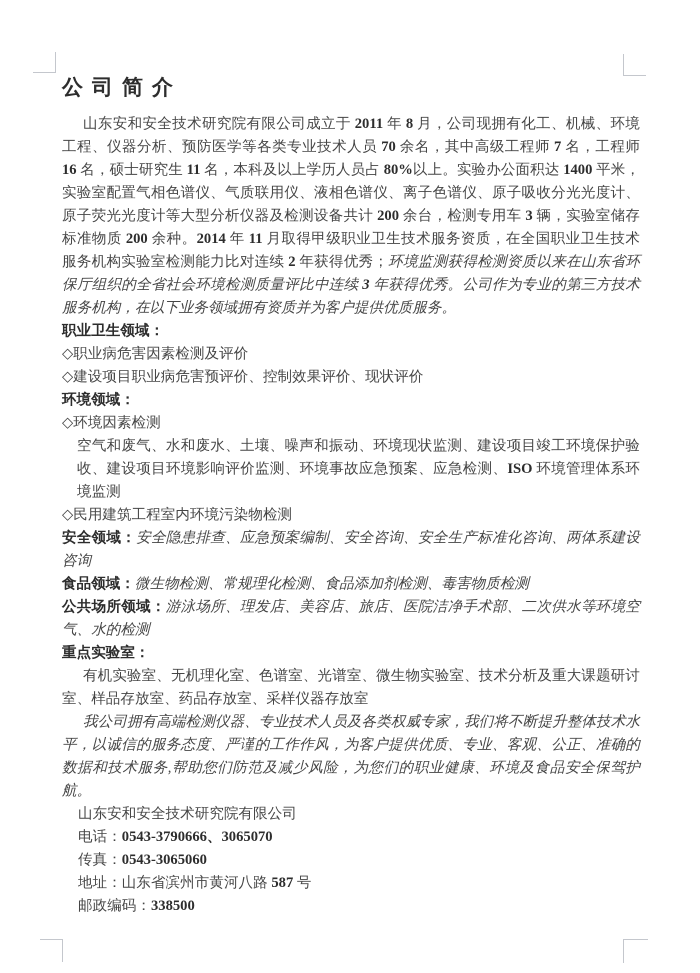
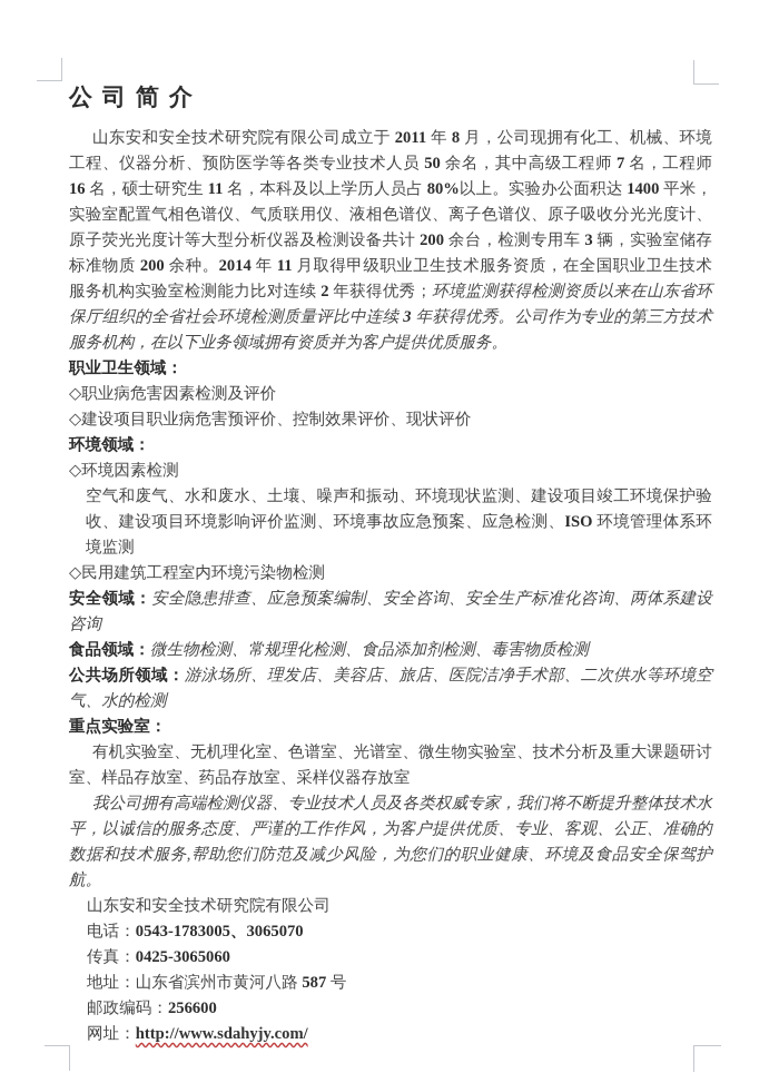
  公司简介
- 山东安和安全技术研究院有限公司成立于 2011 年 8 月，公司现拥有化工、机械、环境工程、仪器分析、预防医学等各类专业技术人员 70 余名，其中高级工程师 7 名，工程师 16 名，硕士研究生 11 名，本科及以上学历人员占 80%以上。实验办公面积达 1400 平米，实验室配置气相色谱仪、气质联用仪、液相色谱仪、离子色谱仪、原子吸收分光光度计、原子荧光光度计等大型分析仪器及检测设备共计 200 余台，检测专用车 3 辆，实验室储存标准物质 200 余种。2014 年 11 月取得甲级职业卫生技术服务资质，在全国职业卫生技术服务机构实验室检测能力比对连续 2 年获得优秀；环境监测获得检测资质以来在山东省环保厅组织的全省社会环境检测质量评比中连续 3 年获得优秀。公司作为专业的第三方技术服务机构，在以下业务领域拥有资质并为客户提供优质服务。
+ 山东安和安全技术研究院有限公司成立于 2011 年 8 月，公司现拥有化工、机械、环境工程、仪器分析、预防医学等各类专业技术人员 50 余名，其中高级工程师 7 名，工程师 16 名，硕士研究生 11 名，本科及以上学历人员占 80%以上。实验办公面积达 1400 平米，实验室配置气相色谱仪、气质联用仪、液相色谱仪、离子色谱仪、原子吸收分光光度计、原子荧光光度计等大型分析仪器及检测设备共计 200 余台，检测专用车 3 辆，实验室储存标准物质 200 余种。2014 年 11 月取得甲级职业卫生技术服务资质，在全国职业卫生技术服务机构实验室检测能力比对连续 2 年获得优秀；环境监测获得检测资质以来在山东省环保厅组织的全省社会环境检测质量评比中连续 3 年获得优秀。公司作为专业的第三方技术服务机构，在以下业务领域拥有资质并为客户提供优质服务。
  职业卫生领域：
  ◇职业病危害因素检测及评价
  ◇建设项目职业病危害预评价、控制效果评价、现状评价
  环境领域：
  ◇环境因素检测
  空气和废气、水和废水、土壤、噪声和振动、环境现状监测、建设项目竣工环境保护验收、建设项目环境影响评价监测、环境事故应急预案、应急检测、ISO 环境管理体系环境监测
  ◇民用建筑工程室内环境污染物检测
  安全领域：安全隐患排查、应急预案编制、安全咨询、安全生产标准化咨询、两体系建设咨询
  食品领域：微生物检测、常规理化检测、食品添加剂检测、毒害物质检测
  公共场所领域：游泳场所、理发店、美容店、旅店、医院洁净手术部、二次供水等环境空气、水的检测
  重点实验室：
  有机实验室、无机理化室、色谱室、光谱室、微生物实验室、技术分析及重大课题研讨室、样品存放室、药品存放室、采样仪器存放室
  我公司拥有高端检测仪器、专业技术人员及各类权威专家，我们将不断提升整体技术水平，以诚信的服务态度、严谨的工作作风，为客户提供优质、专业、客观、公正、准确的数据和技术服务,帮助您们防范及减少风险，为您们的职业健康、环境及食品安全保驾护航。
  山东安和安全技术研究院有限公司
- 电话：0543-3790666、3065070
+ 电话：0543-1783005、3065070
- 传真：0543-3065060
+ 传真：0425-3065060
  地址：山东省滨州市黄河八路 587 号
- 邮政编码：338500
+ 邮政编码：256600
+ 网址：http://www.sdahyjy.com/
